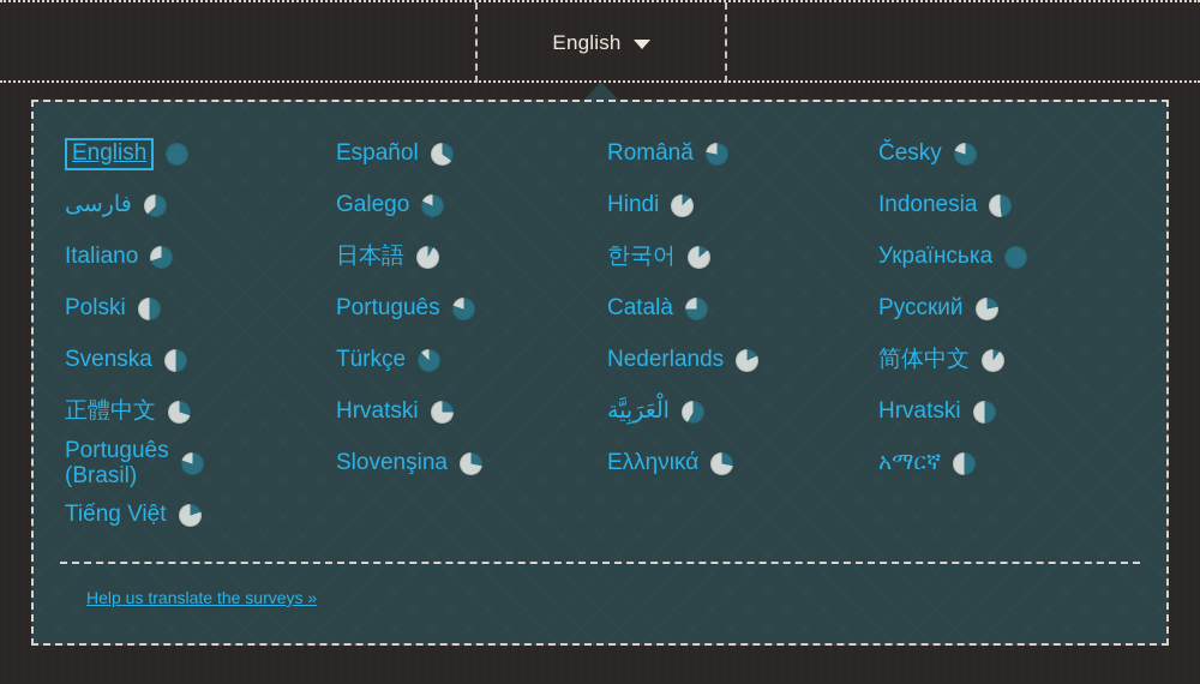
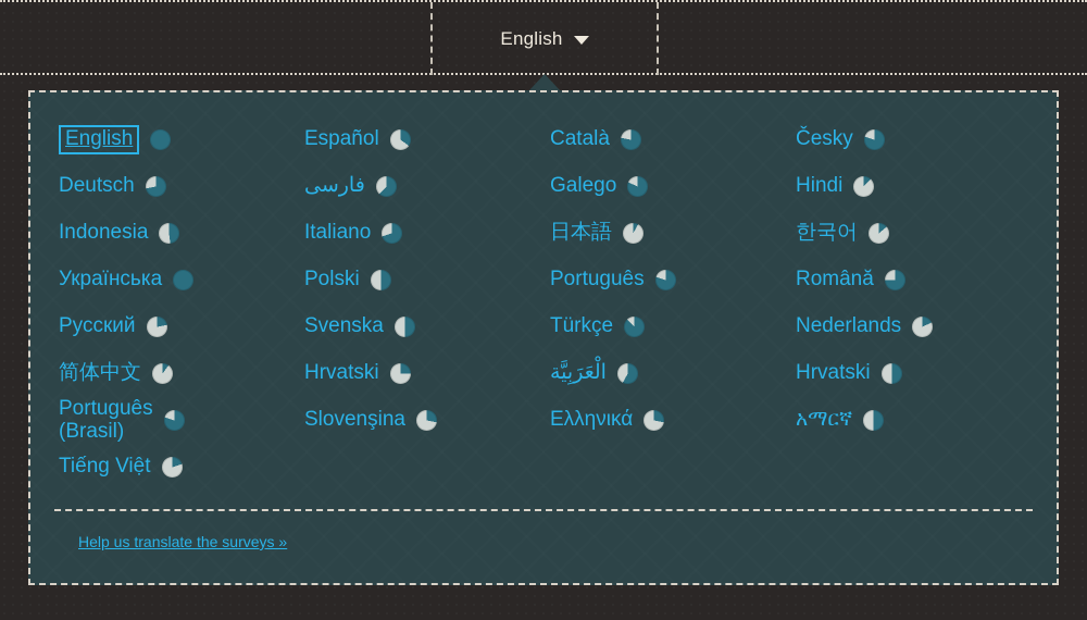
  English
  English
  Español
- Română
+ Català
  Česky
+ Deutsch
  فارسی
  Galego
  Hindi
  Indonesia
  Italiano
  日本語
  한국어
  Українська
  Polski
  Português
- Català
+ Română
  Русский
  Svenska
  Türkçe
  Nederlands
  简体中文
- 正體中文
  Hrvatski
  الْعَرَبِيَّة
  Hrvatski
  Português
  (Brasil)
  Slovenşina
  Ελληνικά
  አማርኛ
  Tiếng Việt
  Help us translate the surveys »
